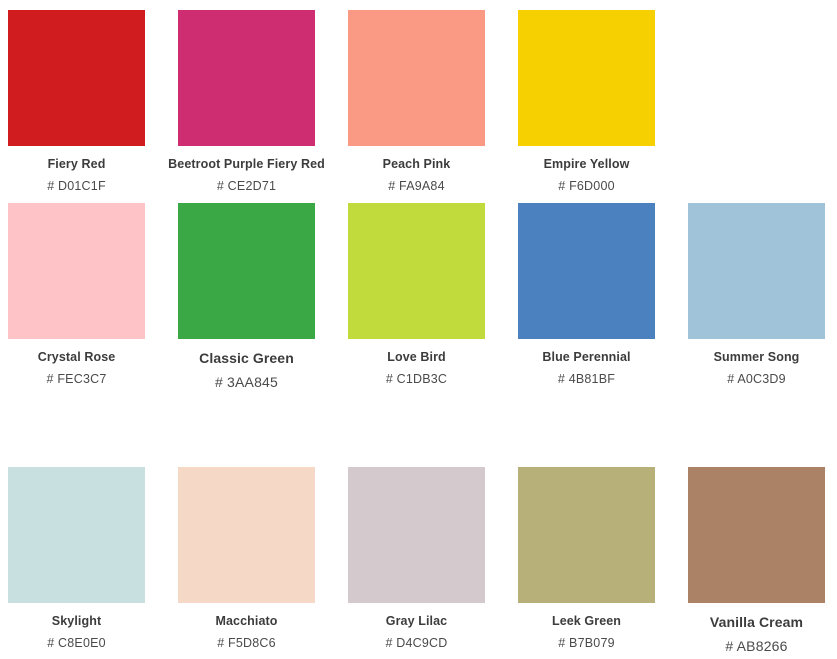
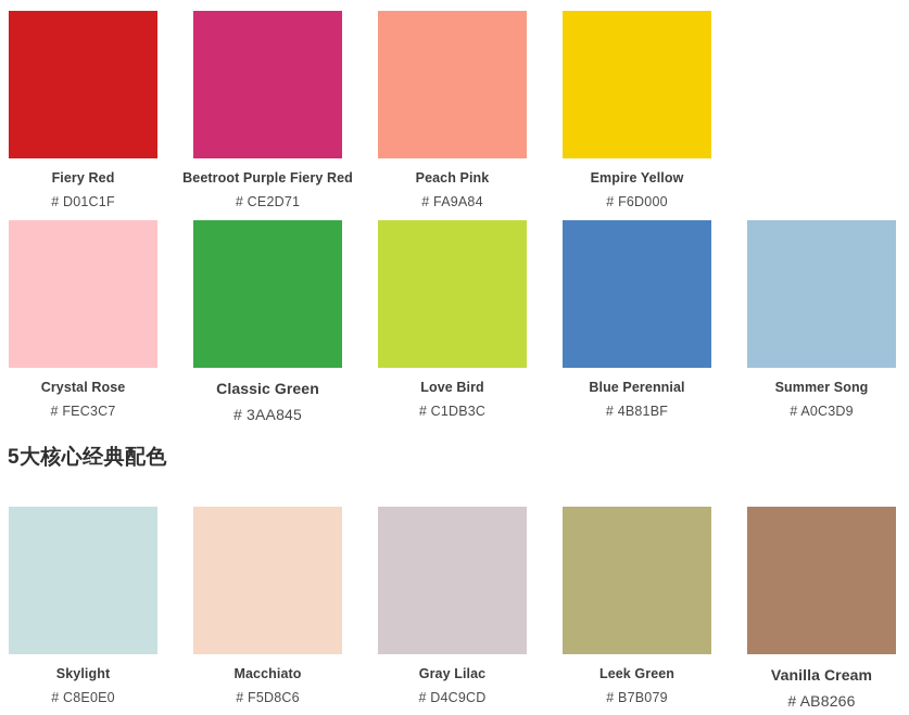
  Fiery Red
  # D01C1F
  Beetroot Purple Fiery Red
  # CE2D71
  Peach Pink
  # FA9A84
  Empire Yellow
  # F6D000
  Crystal Rose
  # FEC3C7
  Classic Green
  # 3AA845
  Love Bird
  # C1DB3C
  Blue Perennial
  # 4B81BF
  Summer Song
  # A0C3D9
+ 5大核心经典配色
  Skylight
  # C8E0E0
  Macchiato
  # F5D8C6
  Gray Lilac
  # D4C9CD
  Leek Green
  # B7B079
  Vanilla Cream
  # AB8266
